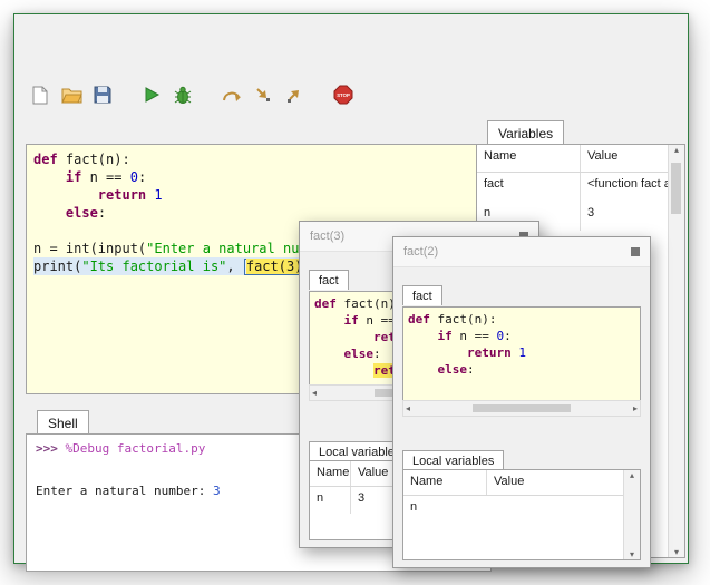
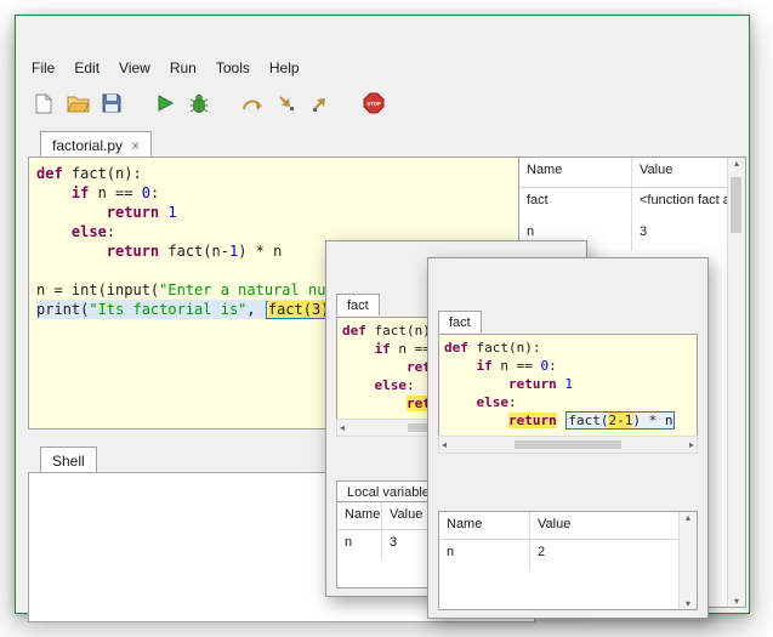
+ File
+ Edit
+ View
+ Run
+ Tools
+ Help
+ factorial.py
+ ×
  def fact(n):
  if n == 0:
  return 1
  else:
+ return fact(n-1) * n
  n = int(input("Enter a natural nu
  print("Its factorial is", fact(3
- Variables
  Name
  Value
  fact
  <function fact
  n
  3
  ▴
  ▾
  Shell
- >>> %Debug factorial.py
- Enter a natural number: 3
- fact(3)
  fact
  def fact(n
  else:
  ◂
  Local variable
  Name
  Value
  n
  3
- fact(2)
  fact
  def fact(n):
  if n == 0:
  return 1
  else:
+ return fact(2-1) * n
  ◂
  ▸
- Local variables
  Name
  Value
  n
+ 2
  ▴
  ▾
